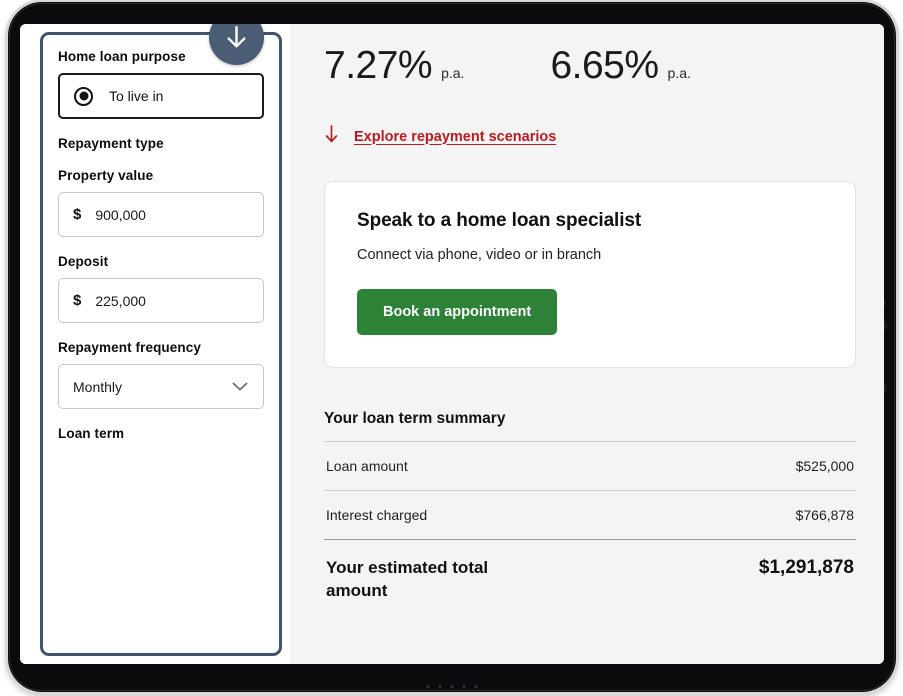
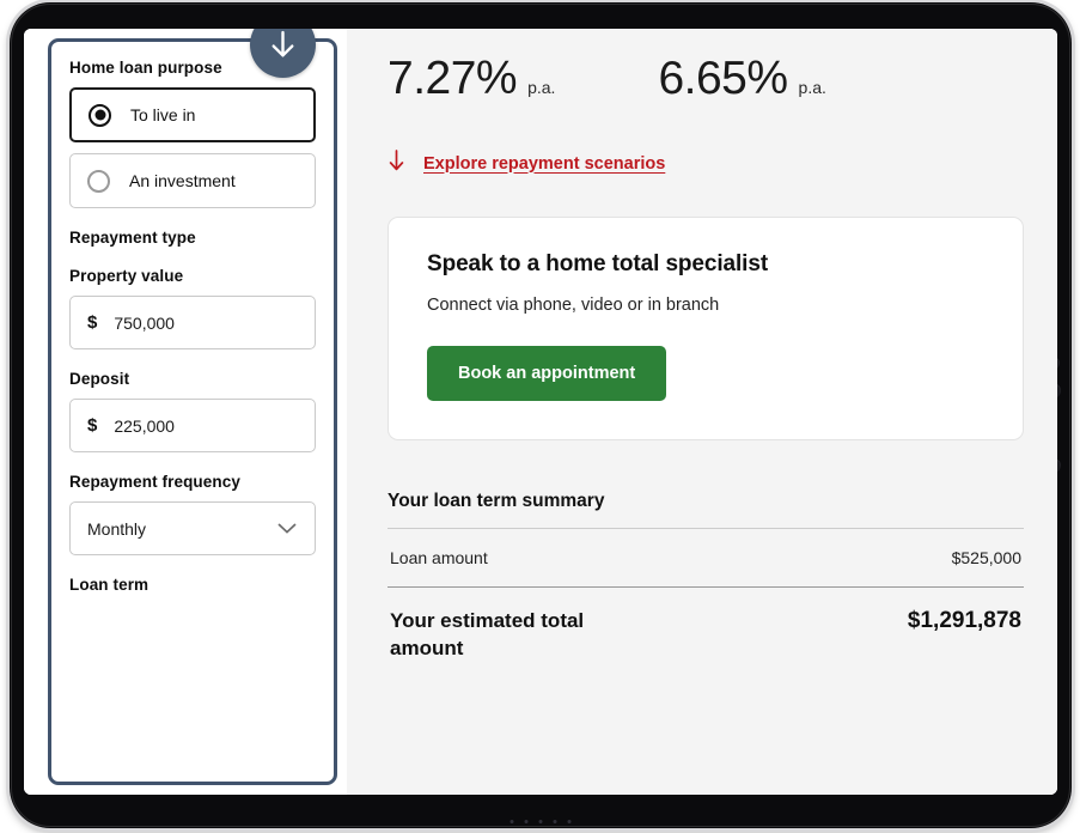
  Home loan purpose
  To live in
+ An investment
  Repayment type
  Property value
  $
- 900,000
+ 750,000
  Deposit
  $
  225,000
  Repayment frequency
  Monthly
  Loan term
  7.27%
  p.a.
  6.65%
  p.a.
  Explore repayment scenarios
- Speak to a home loan specialist
+ Speak to a home total specialist
  Connect via phone, video or in branch
  Book an appointment
  Your loan term summary
  Loan amount
  $525,000
- Interest charged
- $766,878
  Your estimated total amount
  $1,291,878
